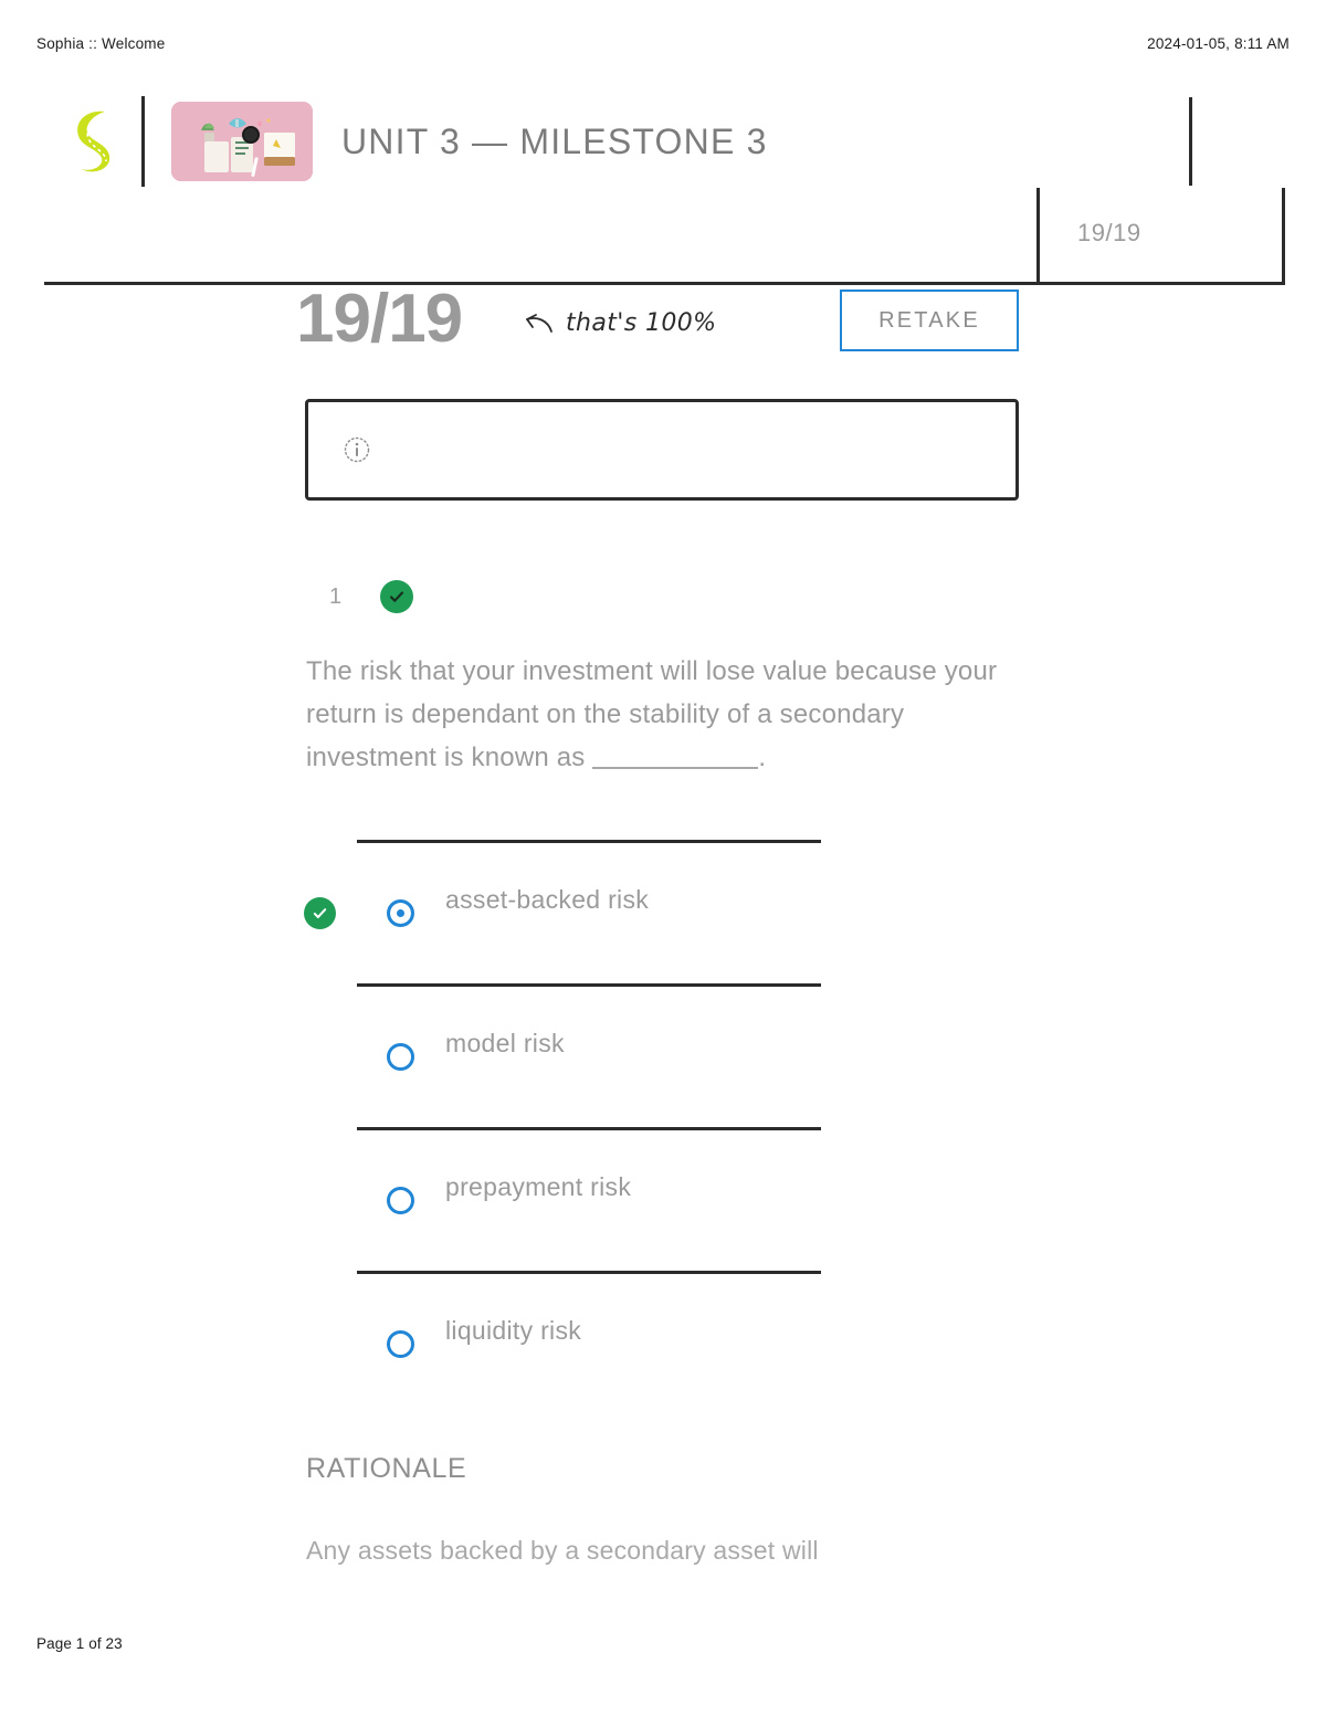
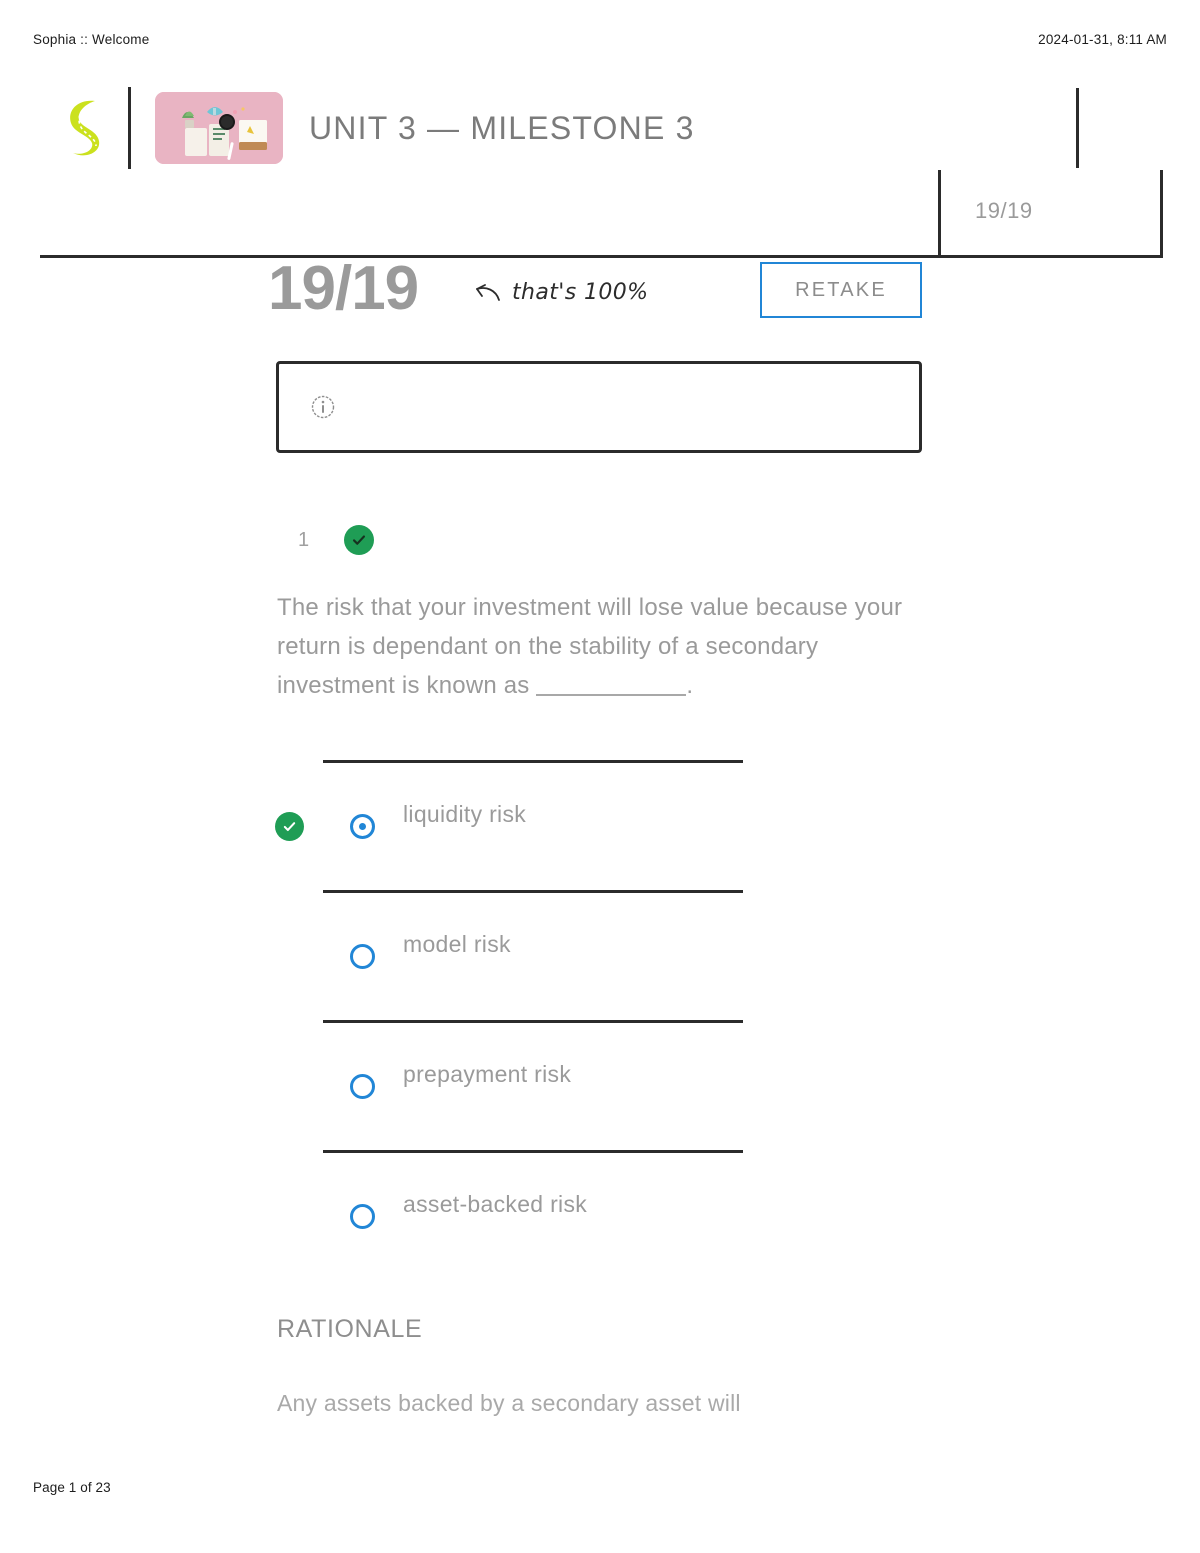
  Sophia :: Welcome
- 2024-01-05, 8:11 AM
+ 2024-01-31, 8:11 AM
  UNIT 3 — MILESTONE 3
  19/19
  19/19
  that's 100%
  RETAKE
  1
  The risk that your investment will lose value because your return is dependant on the stability of a secondary investment is known as .
- asset-backed risk
+ liquidity risk
  model risk
  prepayment risk
- liquidity risk
+ asset-backed risk
  RATIONALE
  Any assets backed by a secondary asset will
  Page 1 of 23
